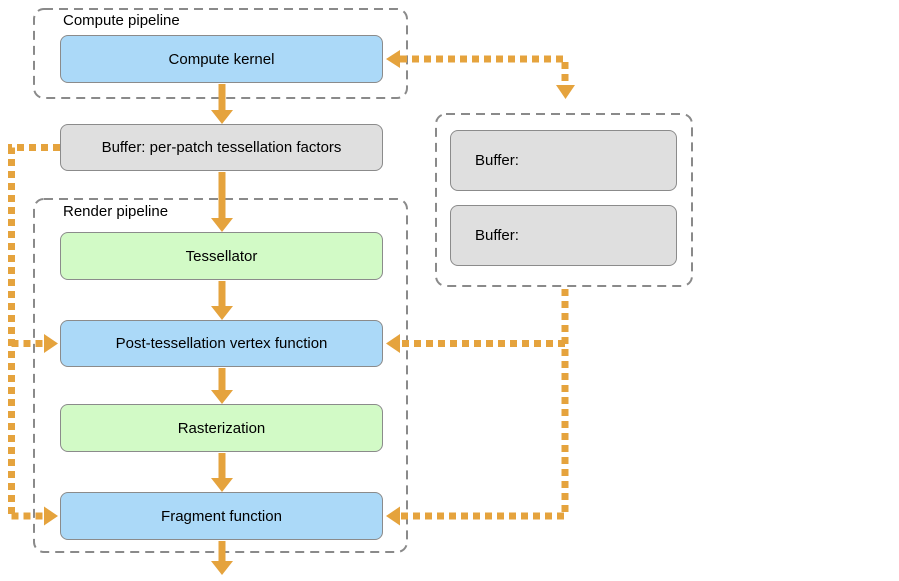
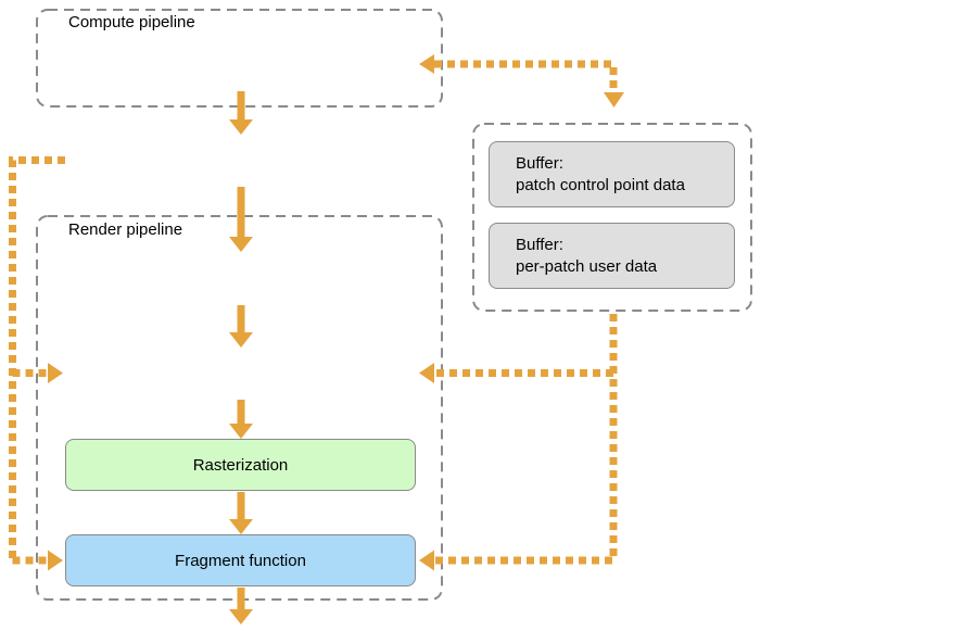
  Compute pipeline
  Render pipeline
- Compute kernel
- Buffer: per-patch tessellation factors
- Tessellator
- Post-tessellation vertex function
  Rasterization
  Fragment function
  Buffer:
+ patch control point data
  Buffer:
+ per-patch user data
